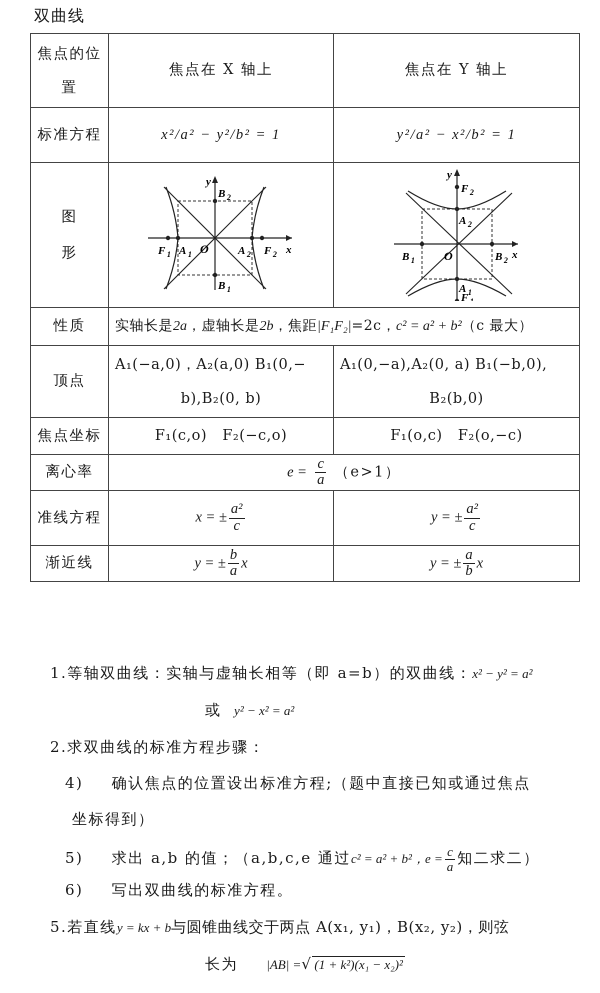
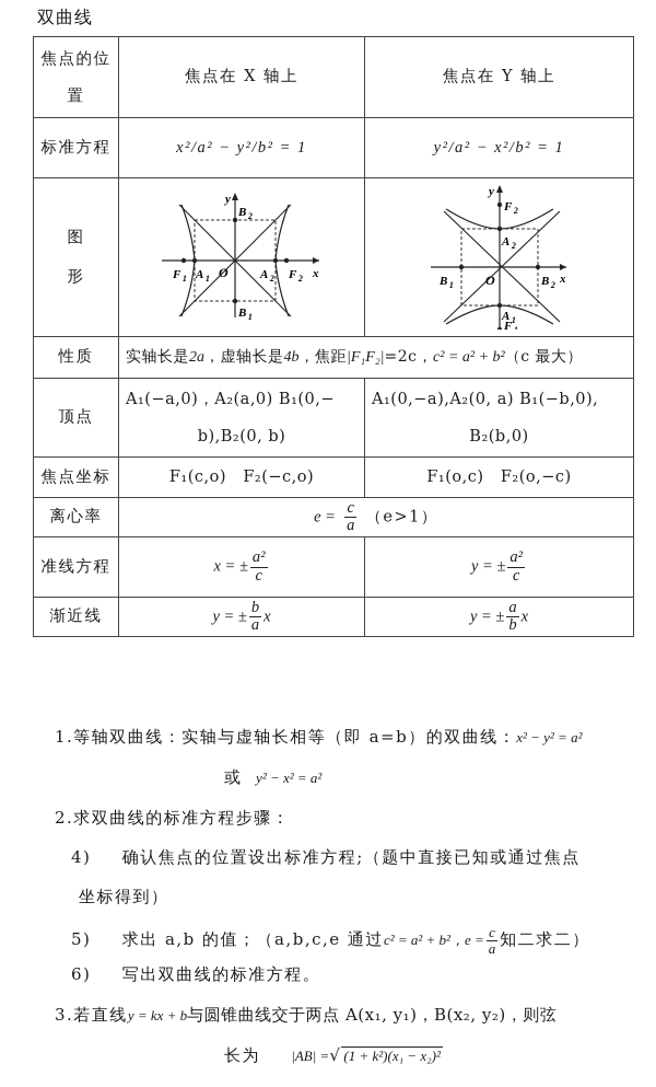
  双曲线
  焦点的位置	焦点在 X 轴上	焦点在 Y 轴上
  标准方程	x²/a² − y²/b² = 1	y²/a² − x²/b² = 1
  图 形	y x O F1 A1 A2 F2 B2 B1	y x O F2 A2 A1 F B1 B2
- 性质	实轴长是2a，虚轴长是2b，焦距|F₁F₂|=2c，c² = a² + b²（c 最大）
+ 性质	实轴长是2a，虚轴长是4b，焦距|F₁F₂|=2c，c² = a² + b²（c 最大）
  顶点	A₁(−a,0)，A₂(a,0) B₁(0,− b),B₂(0, b)	A₁(0,−a),A₂(0, a) B₁(−b,0), B₂(b,0)
  焦点坐标	F₁(c,o) F₂(−c,o)	F₁(o,c) F₂(o,−c)
  离心率	e = ca （e>1）
  准线方程	x = ±a²c	y = ±a²c
  渐近线	y = ±ba x	y = ±ab x
  1.等轴双曲线：实轴与虚轴长相等（即 a=b）的双曲线：x² − y² = a²
  或 y² − x² = a²
  2.求双曲线的标准方程步骤：
  4) 确认焦点的位置设出标准方程;（题中直接已知或通过焦点
  坐标得到）
  5) 求出 a,b 的值；（a,b,c,e 通过c² = a² + b²，e =
  c
  a
  知二求二）
  6) 写出双曲线的标准方程。
- 5.若直线y = kx + b与圆锥曲线交于两点 A(x₁, y₁)，B(x₂, y₂)，则弦
+ 3.若直线y = kx + b与圆锥曲线交于两点 A(x₁, y₁)，B(x₂, y₂)，则弦
  长为 |AB| =√ (1 + k²)(x₁ − x₂)²
